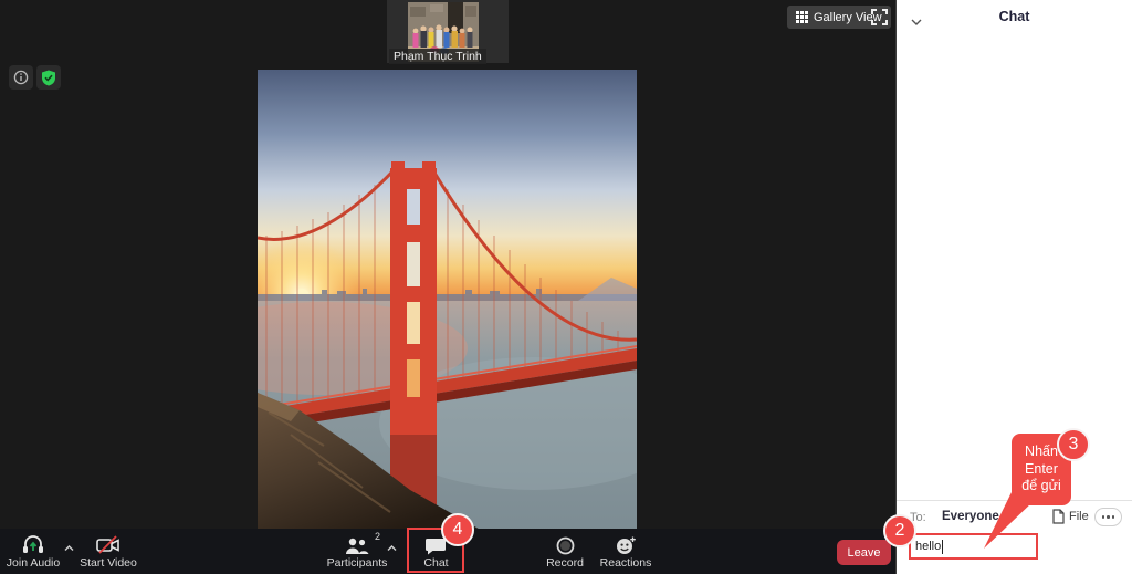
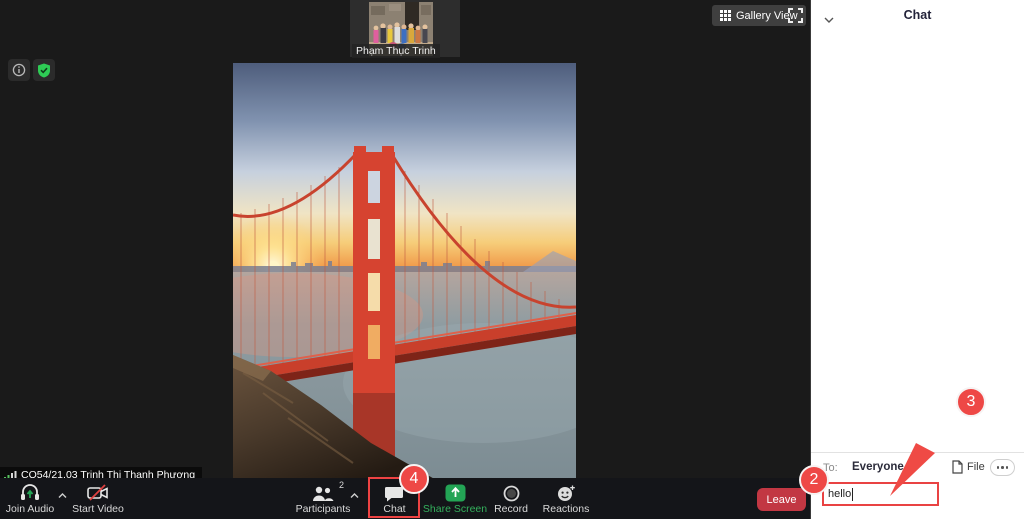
  Phạm Thục Trinh
  Gallery View
+ CQ54/21.03 Trịnh Thị Thanh Phương
  Join Audio
  Start Video
  2
  Participants
  Chat
+ Share Screen
  Record
  Reactions
  Leave
  Chat
  To:
  Everyone
  File
  hello
  4
  2
- Nhấn
- Enter
- để gửi
  3
